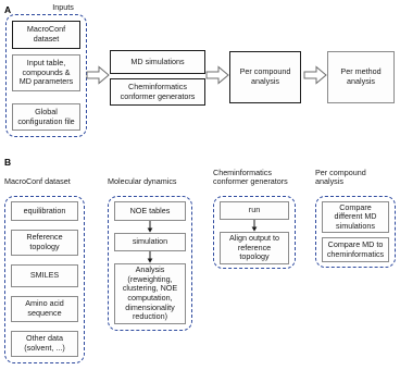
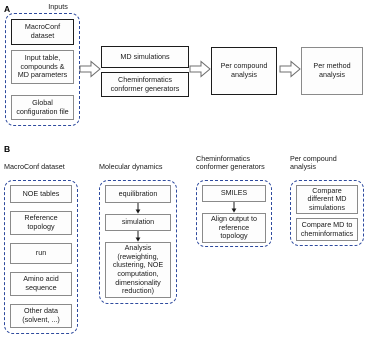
  A
  Inputs
  MacroConf
  dataset
  Input table,
  compounds &
  MD parameters
  Global
  configuration file
  MD simulations
  Cheminformatics
  conformer generators
  Per compound
  analysis
  Per method
  analysis
  B
  MacroConf dataset
- equilibration
+ NOE tables
  Reference
  topology
- SMILES
+ run
  Amino acid
  sequence
  Other data
  (solvent, ...)
  Molecular dynamics
- NOE tables
+ equilibration
  simulation
  Analysis
  (reweighting,
  clustering, NOE
  computation,
  dimensionality
  reduction)
  Cheminformatics
  conformer generators
- run
+ SMILES
  Align output to
  reference
  topology
  Per compound
  analysis
  Compare
  different MD
  simulations
  Compare MD to
  cheminformatics
